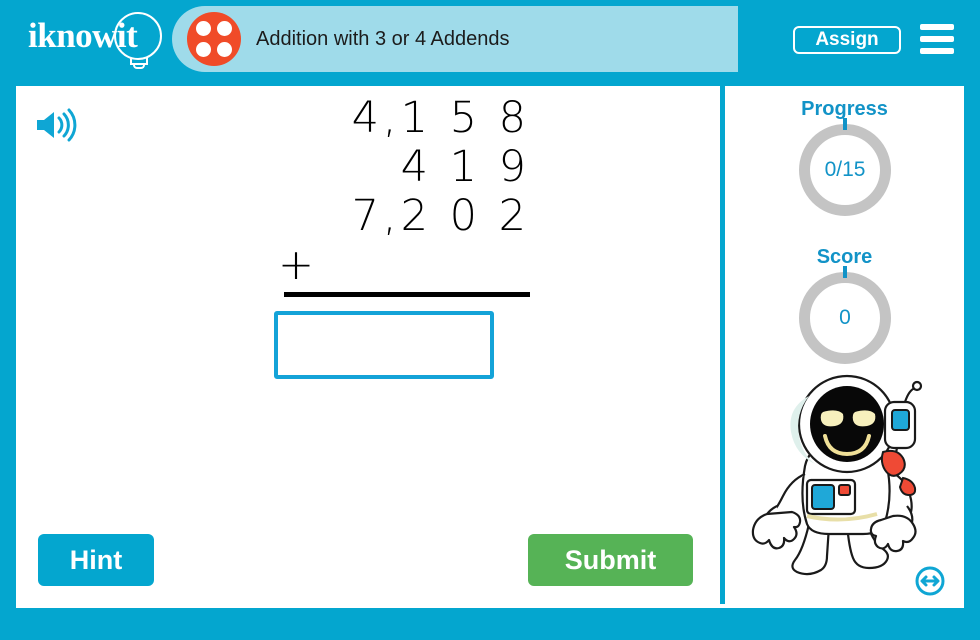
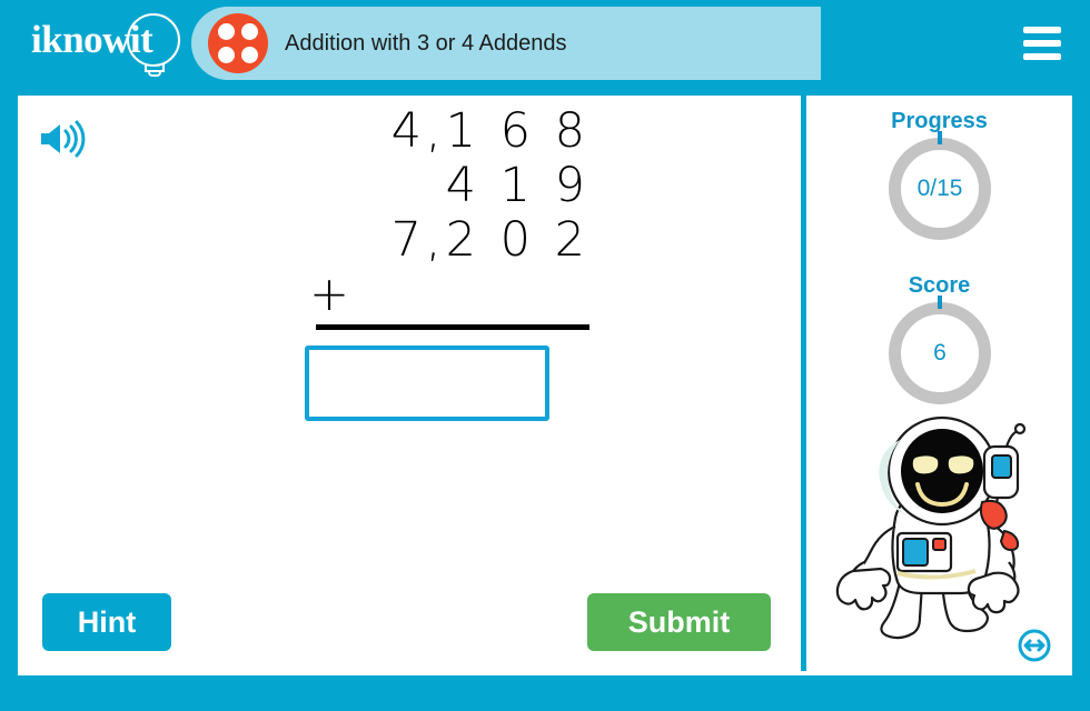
  iknowit
  Addition with 3 or 4 Addends
- Assign
- 4,1 5 8
+ 4,1 6 8
  4 1 9
  7,2 0 2
  +
  Hint
  Submit
  Progress
  0/15
  Score
- 0
+ 6
